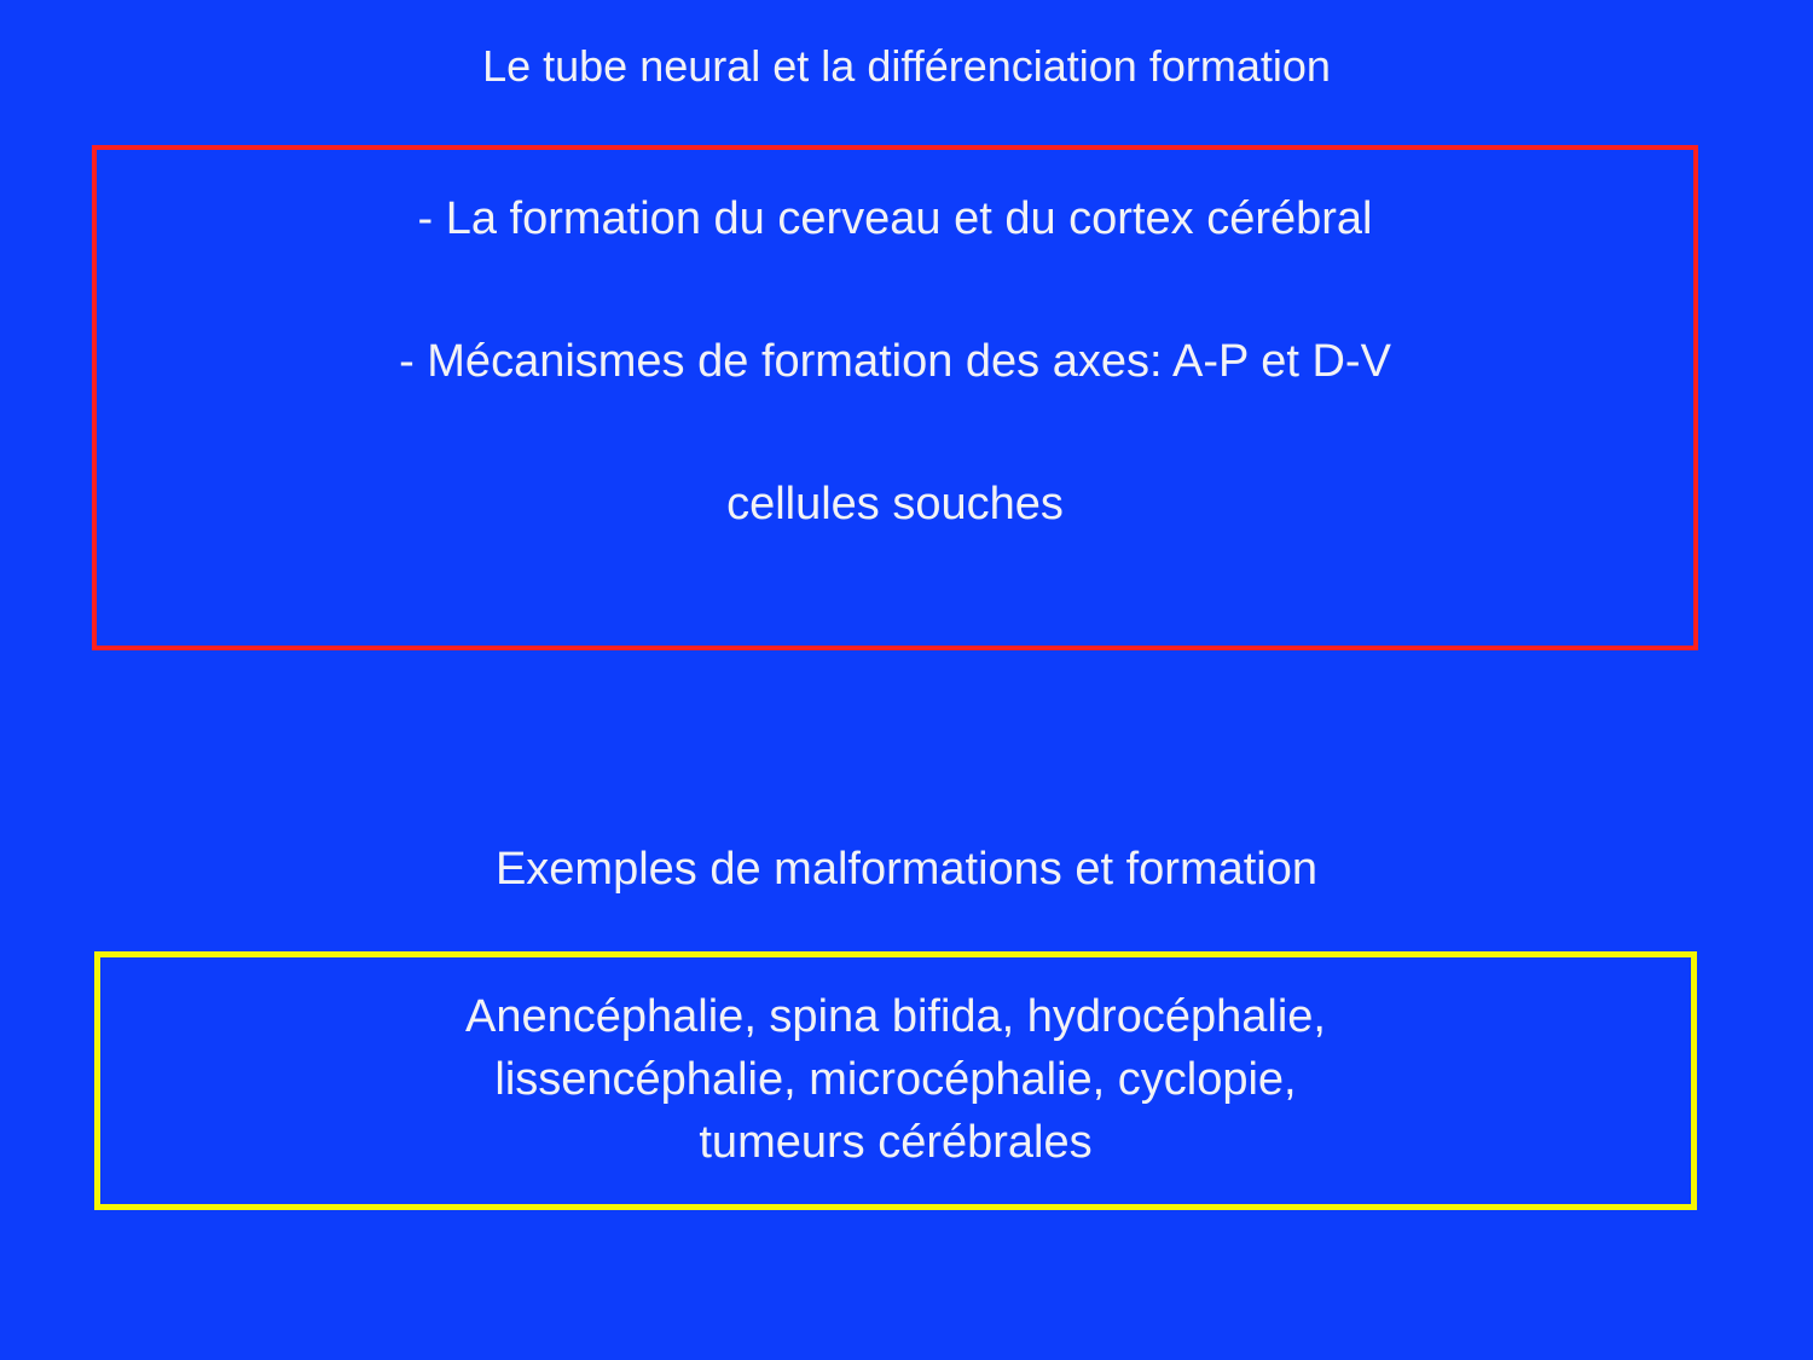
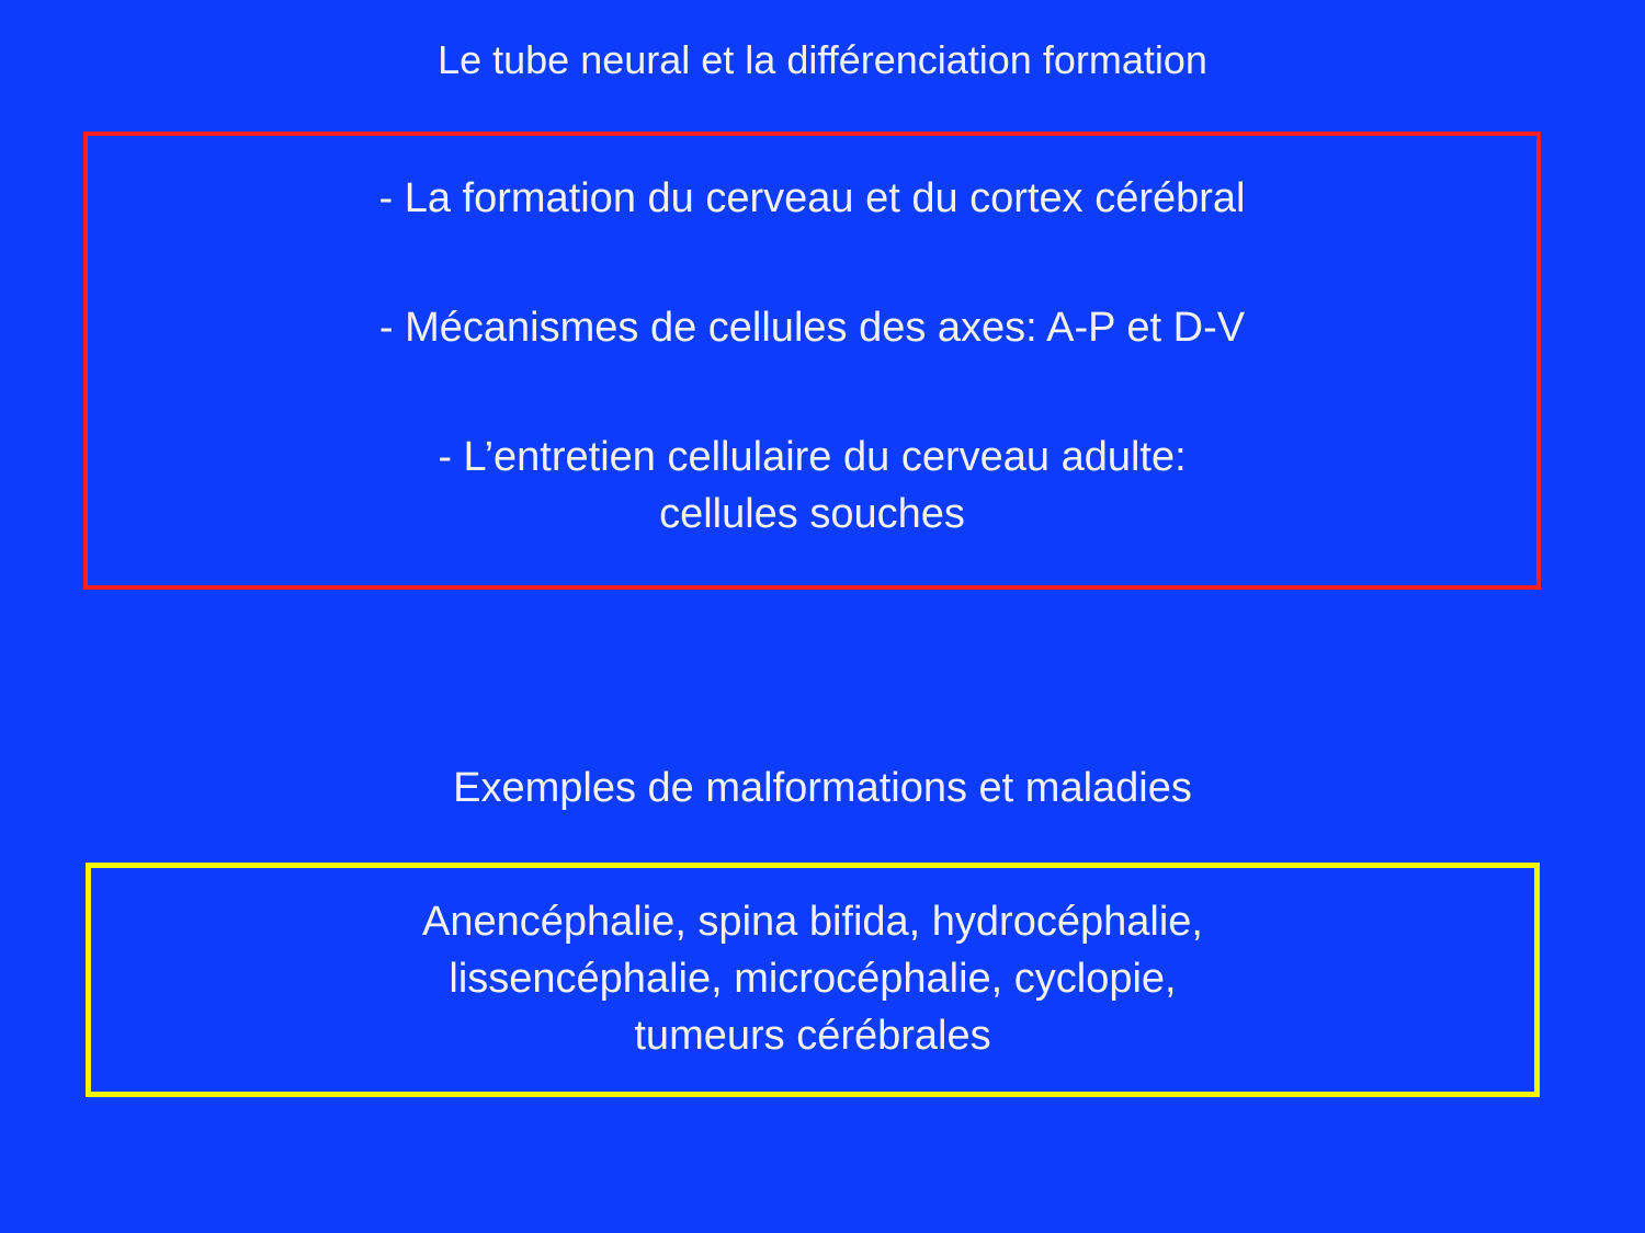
  Le tube neural et la différenciation formation
  - La formation du cerveau et du cortex cérébral
- - Mécanismes de formation des axes: A-P et D-V
+ - Mécanismes de cellules des axes: A-P et D-V
+ - L’entretien cellulaire du cerveau adulte:
  cellules souches
- Exemples de malformations et formation
+ Exemples de malformations et maladies
  Anencéphalie, spina bifida, hydrocéphalie,
  lissencéphalie, microcéphalie, cyclopie,
  tumeurs cérébrales
